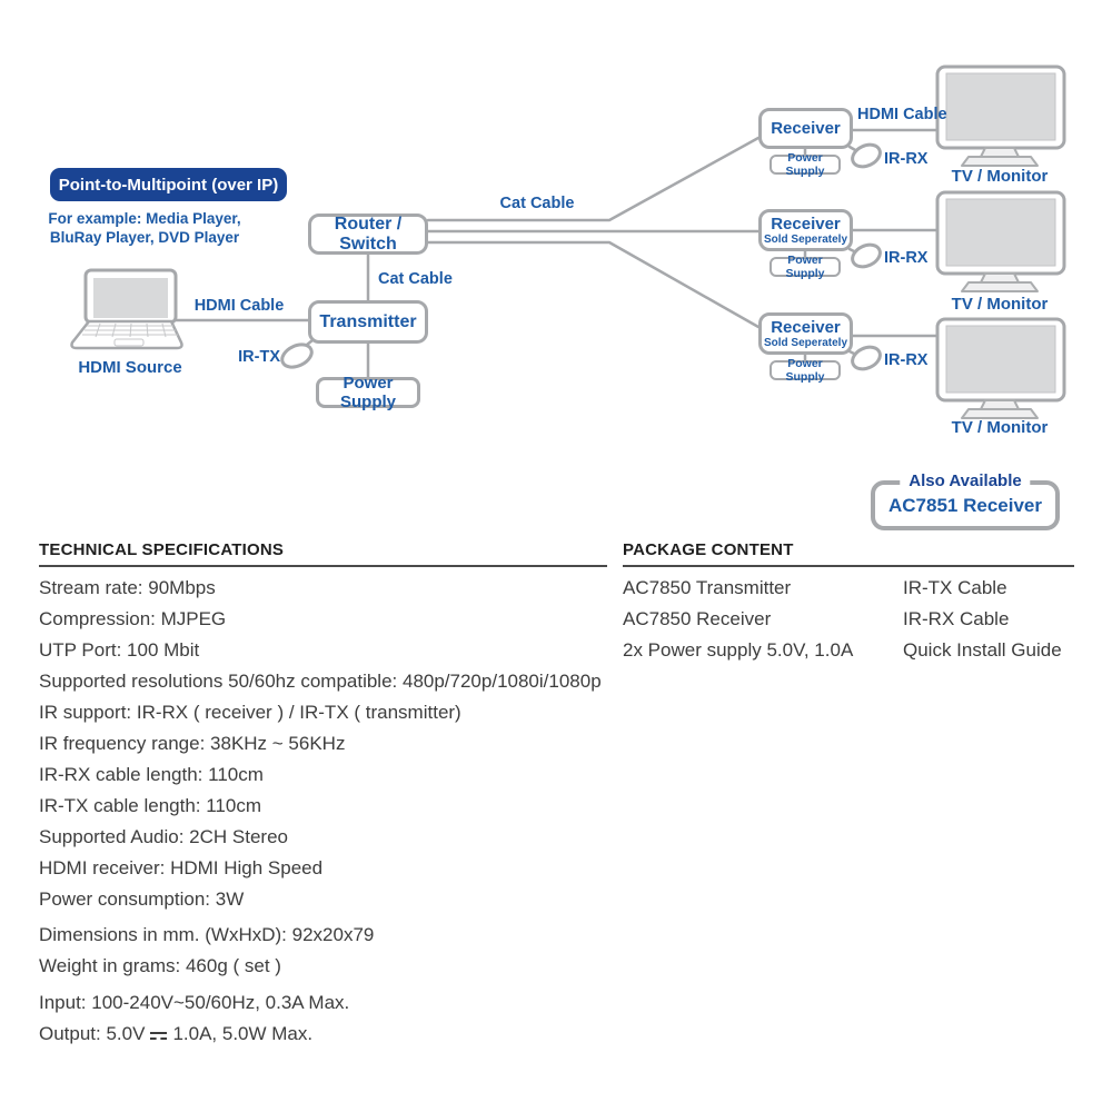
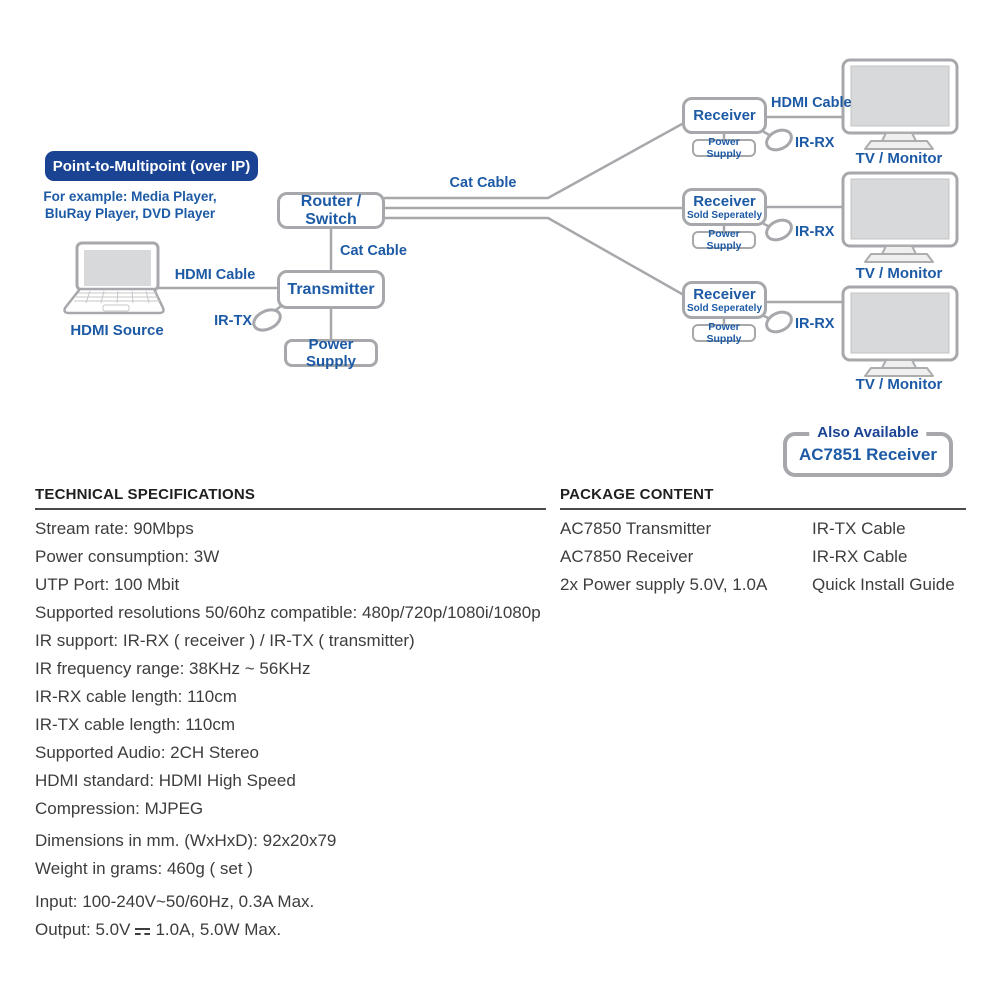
  Point-to-Multipoint (over IP)
  For example: Media Player,
  BluRay Player, DVD Player
  HDMI Source
  HDMI Cable
  HDMI Cable
  Cat Cable
  Cat Cable
  IR-TX
  IR-RX
  IR-RX
  IR-RX
  TV / Monitor
  TV / Monitor
  TV / Monitor
  Router / Switch
  Transmitter
  Power Supply
  Receiver
  Receiver
  Sold Seperately
  Receiver
  Sold Seperately
  Power Supply
  Power Supply
  Power Supply
  Also Available
  AC7851 Receiver
  TECHNICAL SPECIFICATIONS
  Stream rate: 90Mbps
- Compression: MJPEG
+ Power consumption: 3W
  UTP Port: 100 Mbit
  Supported resolutions 50/60hz compatible: 480p/720p/1080i/1080p
  IR support: IR-RX ( receiver ) / IR-TX ( transmitter)
  IR frequency range: 38KHz ~ 56KHz
  IR-RX cable length: 110cm
  IR-TX cable length: 110cm
  Supported Audio: 2CH Stereo
- HDMI receiver: HDMI High Speed
+ HDMI standard: HDMI High Speed
- Power consumption: 3W
+ Compression: MJPEG
  Dimensions in mm. (WxHxD): 92x20x79
  Weight in grams: 460g ( set )
  Input: 100-240V~50/60Hz, 0.3A Max.
  Output: 5.0V 1.0A, 5.0W Max.
  PACKAGE CONTENT
  AC7850 Transmitter
  AC7850 Receiver
  2x Power supply 5.0V, 1.0A
  IR-TX Cable
  IR-RX Cable
  Quick Install Guide
